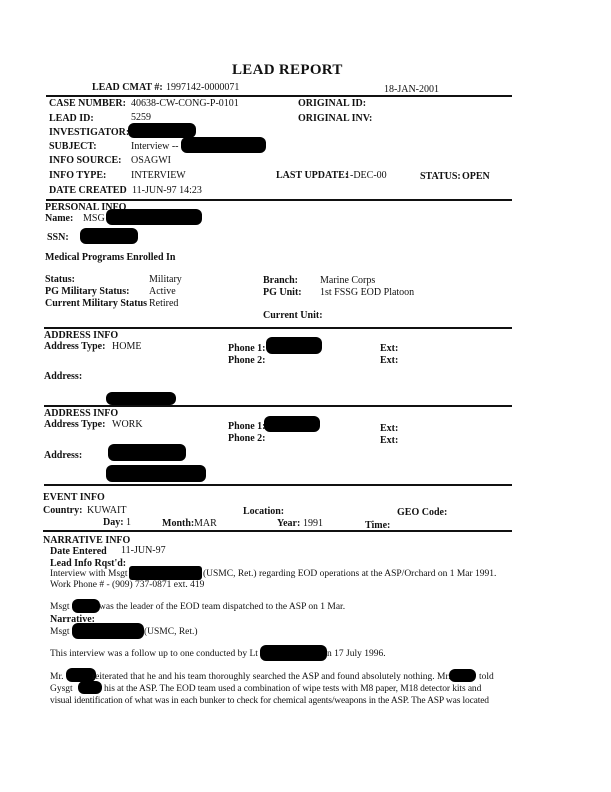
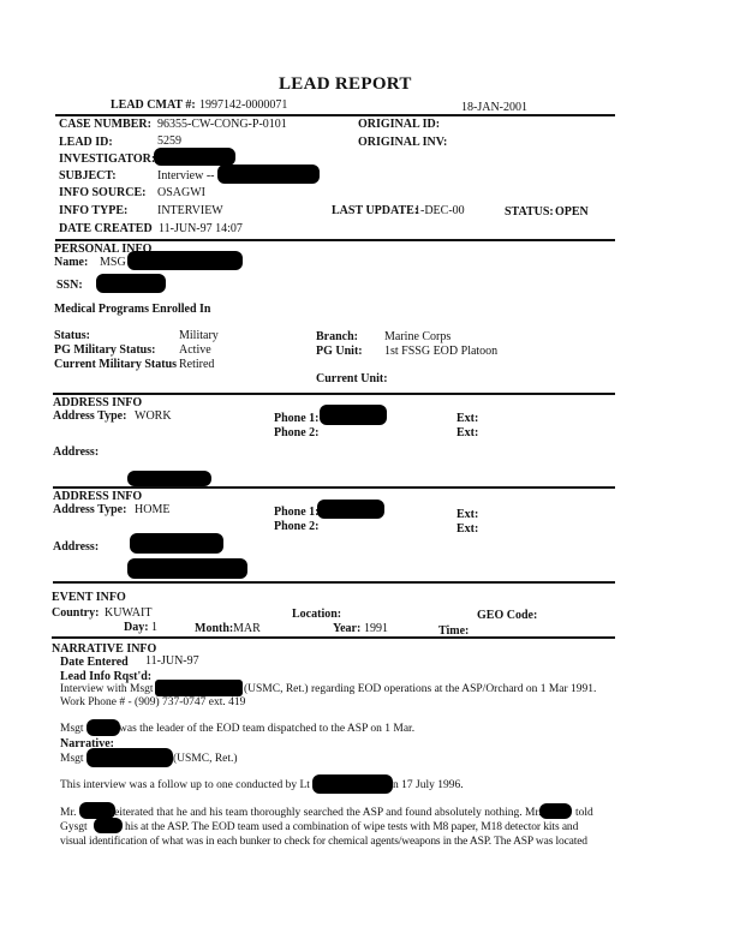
  LEAD REPORT
  LEAD CMAT #:
  1997142-0000071
  18-JAN-2001
  CASE NUMBER:
- 40638-CW-CONG-P-0101
+ 96355-CW-CONG-P-0101
  LEAD ID:
  5259
  INVESTIGATOR
  SUBJECT:
  Interview --
  INFO SOURCE:
  OSAGWI
  INFO TYPE:
  INTERVIEW
  DATE CREATED
- 11-JUN-97 14:23
+ 11-JUN-97 14:07
  ORIGINAL ID:
  ORIGINAL INV:
  LAST UPDATE:
  1-DEC-00
  STATUS:
  OPEN
  PERSONAL INFO
  Name:
  MSG
  SSN:
  Medical Programs Enrolled In
  Status:
  Military
  PG Military Status:
  Active
  Current Military Status
  Retired
  Branch:
  Marine Corps
  PG Unit:
  1st FSSG EOD Platoon
  Current Unit:
  ADDRESS INFO
  Address Type:
- HOME
+ WORK
  Phone 1:
  Phone 2:
  Ext:
  Ext:
  Address:
  ADDRESS INFO
  Address Type:
- WORK
+ HOME
  Phone 1
  Phone 2:
  Ext:
  Ext:
  Address:
  EVENT INFO
  Country:
  KUWAIT
  Location:
  GEO Code:
  Day:
  1
  Month:
  MAR
  Year:
  1991
  Time:
  NARRATIVE INFO
  Date Entered
  11-JUN-97
  Lead Info Rqst'd:
  Interview with Msgt
  (USMC, Ret.) regarding EOD operations at the ASP/Orchard on 1 Mar 1991.
- Work Phone # - (909) 737-0871 ext. 419
+ Work Phone # - (909) 737-0747 ext. 419
  Msgt
  was the leader of the EOD team dispatched to the ASP on 1 Mar.
  Narrative:
  Msgt
  (USMC, Ret.)
  This interview was a follow up to one conducted by Lt
  n 17 July 1996.
  Mr.
  reiterated that he and his team thoroughly searched the ASP and found absolutely nothing. Mr
  told
  Gysgt
  his at the ASP. The EOD team used a combination of wipe tests with M8 paper, M18 detector kits and
  visual identification of what was in each bunker to check for chemical agents/weapons in the ASP. The ASP was located
